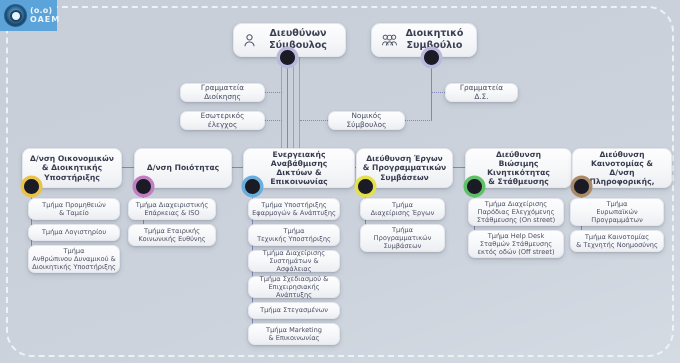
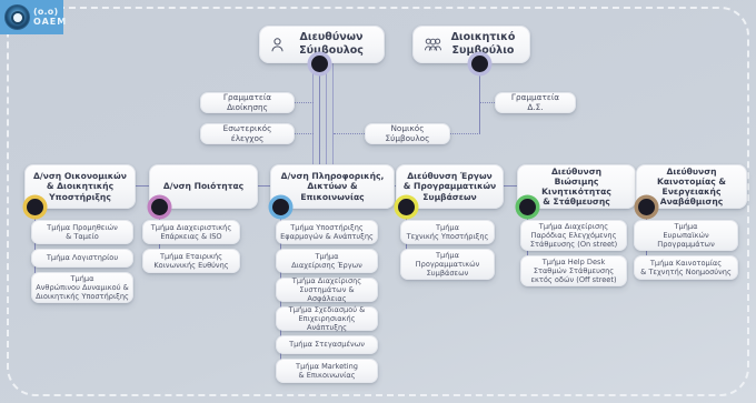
  (o.o)
  OAEM
  Διευθύνων Σύμβουλος
  Διοικητικό Συμβούλιο
  Γραμματεία Διοίκησης
  Εσωτερικός έλεγχος
  Νομικός Σύμβουλος
  Γραμματεία Δ.Σ.
  Δ/νση Οικονομικών
  & Διοικητικής
  Υποστήριξης
  Τμήμα Προμηθειών
  & Ταμείο
  Τμήμα Λογιστηρίου
  Τμήμα
  Ανθρώπινου Δυναμικού &
  Διοικητικής Υποστήριξης
  Δ/νση Ποιότητας
  Τμήμα Διαχειριστικής
  Επάρκειας & ISO
  Τμήμα Εταιρικής
  Κοινωνικής Ευθύνης
- Ενεργειακής Αναβάθμισης
+ Δ/νση Πληροφορικής,
  Δικτύων & Επικοινωνίας
  Τμήμα Υποστήριξης
  Εφαρμογών & Ανάπτυξης
  Τμήμα
- Τεχνικής Υποστήριξης
+ Διαχείρισης Έργων
  Τμήμα Διαχείρισης
  Συστημάτων & Ασφάλειας
  Τμήμα Σχεδιασμού &
  Επιχειρησιακής Ανάπτυξης
  Τμήμα Στεγασμένων
  Τμήμα Marketing
  & Επικοινωνίας
  Διεύθυνση Έργων
  & Προγραμματικών
  Συμβάσεων
  Τμήμα
- Διαχείρισης Έργων
+ Τεχνικής Υποστήριξης
  Τμήμα
  Προγραμματικών
  Συμβάσεων
  Διεύθυνση
  Βιώσιμης Κινητικότητας
  & Στάθμευσης
  Τμήμα Διαχείρισης
  Παρόδιας Ελεγχόμενης
  Στάθμευσης (On street)
  Τμήμα Help Desk
  Σταθμών Στάθμευσης
  εκτός οδών (Off street)
  Διεύθυνση Καινοτομίας &
- Δ/νση Πληροφορικής,
+ Ενεργειακής Αναβάθμισης
  Τμήμα
  Ευρωπαϊκών
  Προγραμμάτων
  Τμήμα Καινοτομίας
  & Τεχνητής Νοημοσύνης
